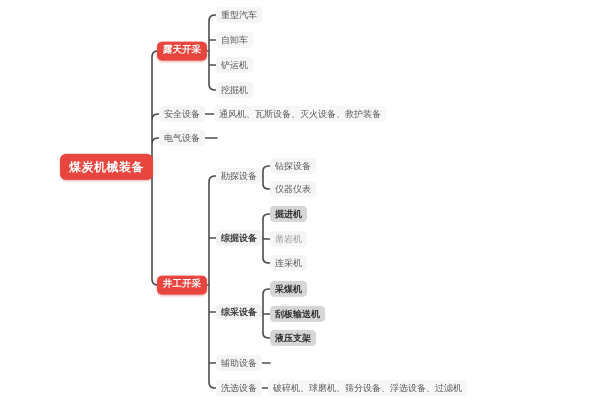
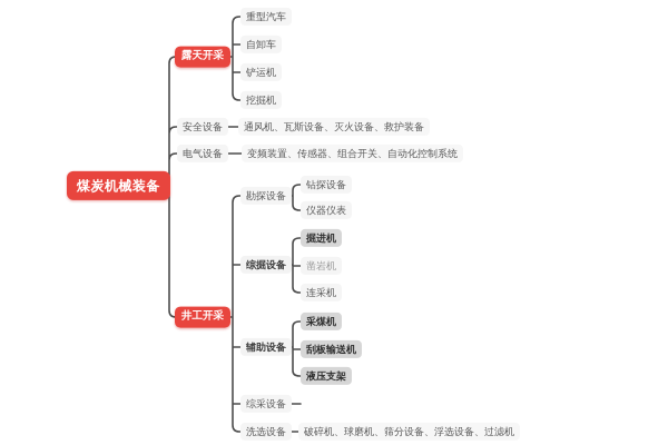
  煤炭机械装备
  露天开采
  重型汽车
  自卸车
  铲运机
  挖掘机
  安全设备
  通风机、瓦斯设备、灭火设备、救护装备
  电气设备
+ 变频装置、传感器、组合开关、自动化控制系统
  井工开采
  勘探设备
  钻探设备
  仪器仪表
  综掘设备
  掘进机
  凿岩机
  连采机
- 综采设备
+ 辅助设备
  采煤机
  刮板输送机
  液压支架
- 辅助设备
+ 综采设备
  洗选设备
  破碎机、球磨机、筛分设备、浮选设备、过滤机
